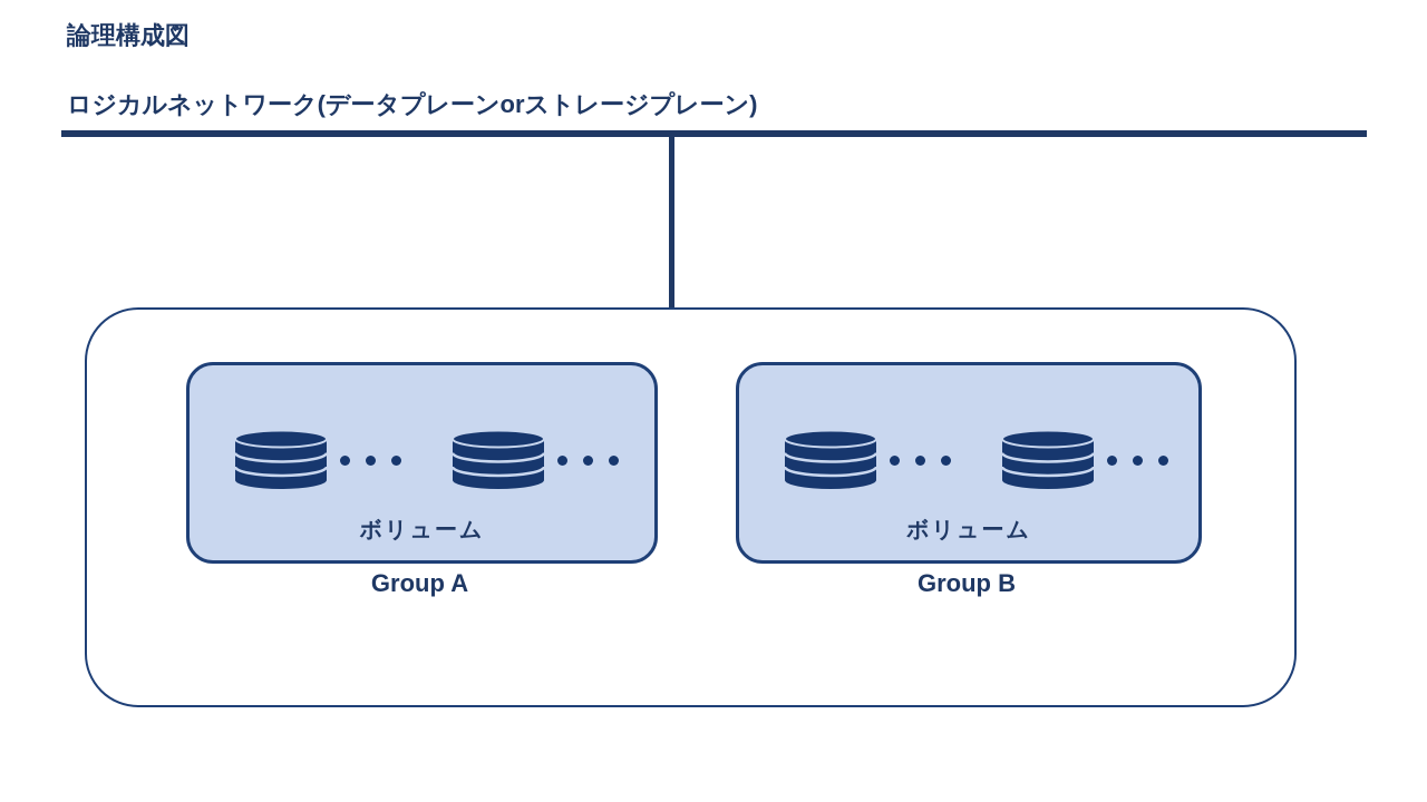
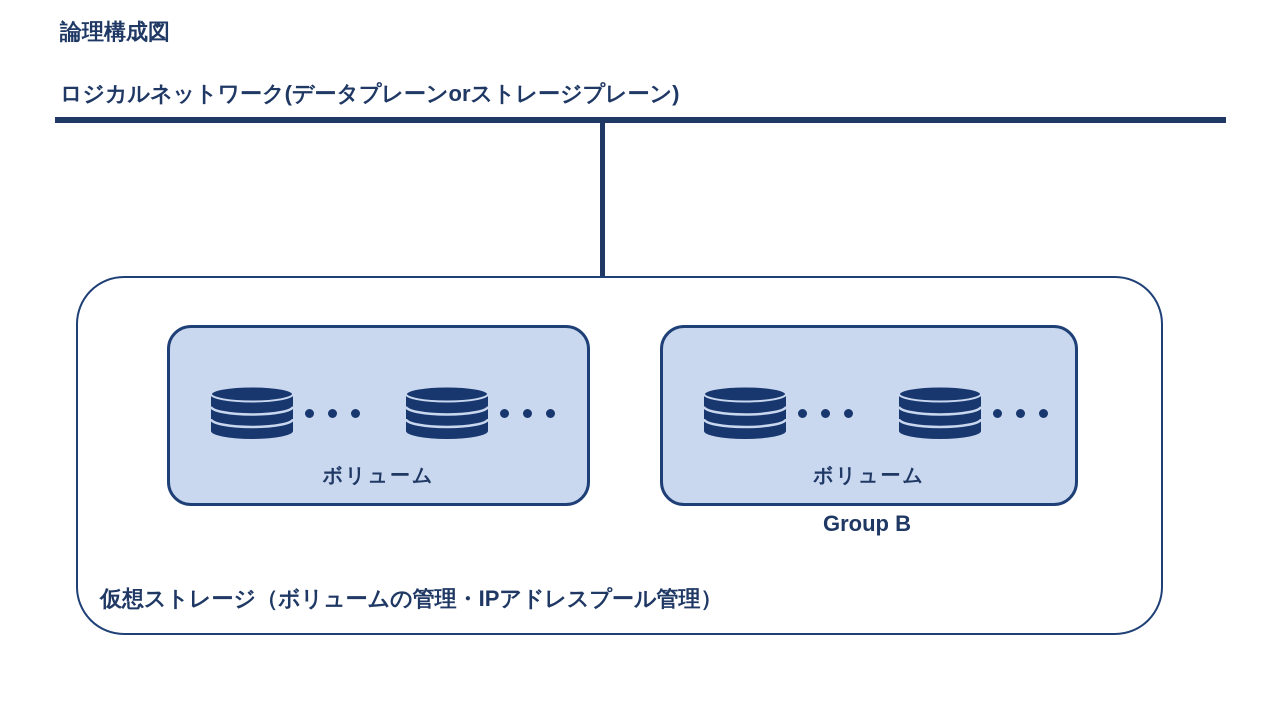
  論理構成図
  ロジカルネットワーク(データプレーンorストレージプレーン)
  ボリューム
  ボリューム
- Group A
  Group B
+ 仮想ストレージ（ボリュームの管理・IPアドレスプール管理）
